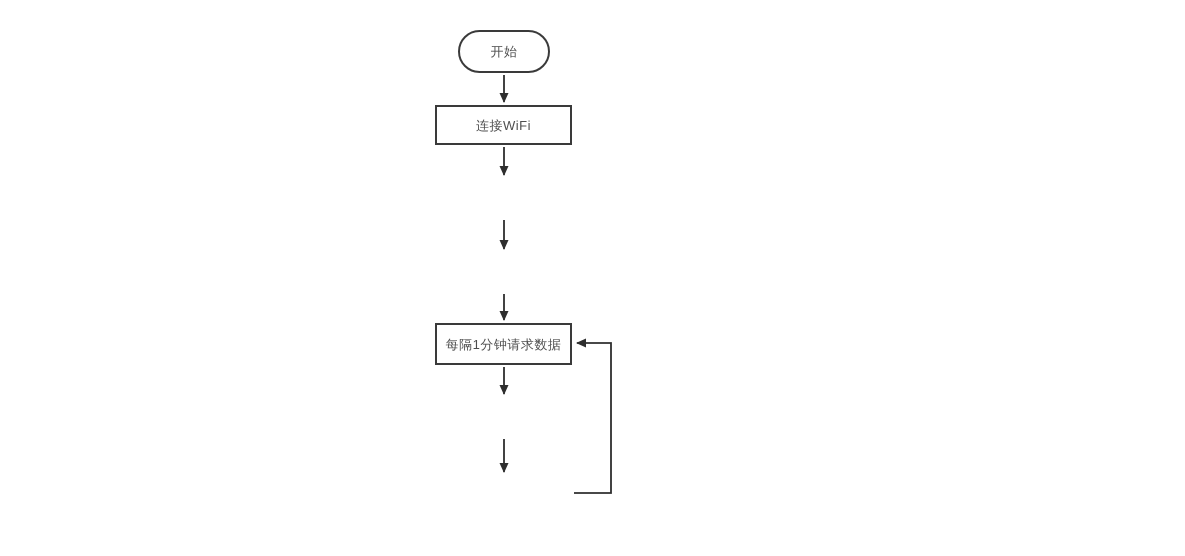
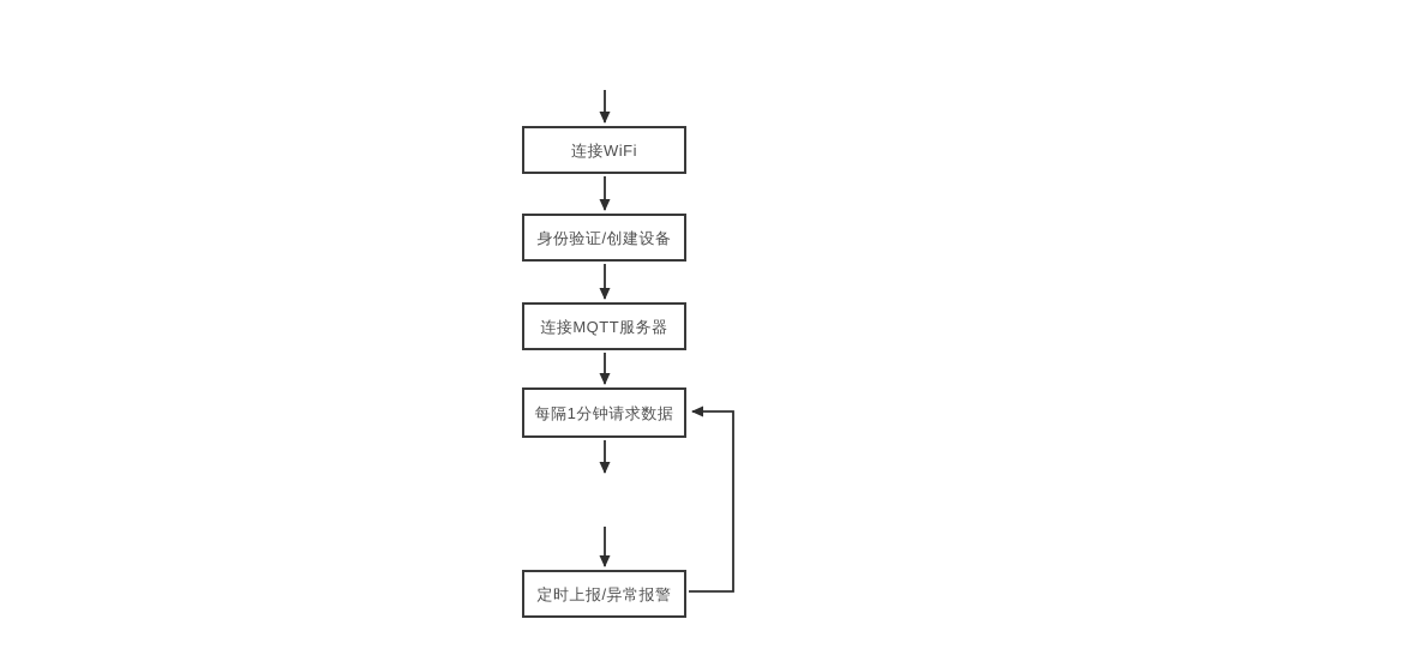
- 开始
  连接WiFi
+ 身份验证/创建设备
+ 连接MQTT服务器
  每隔1分钟请求数据
+ 定时上报/异常报警
